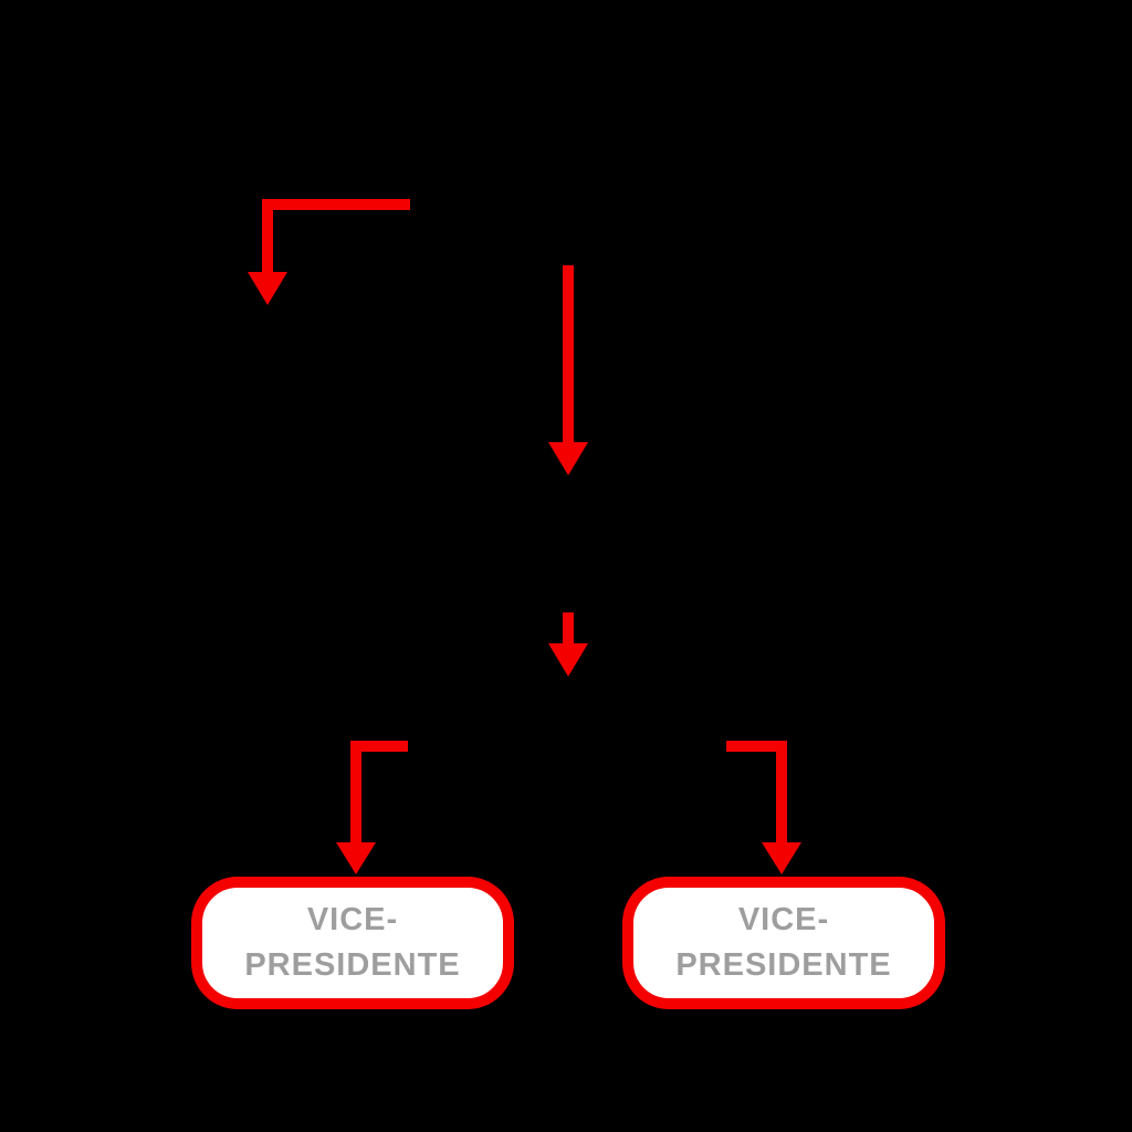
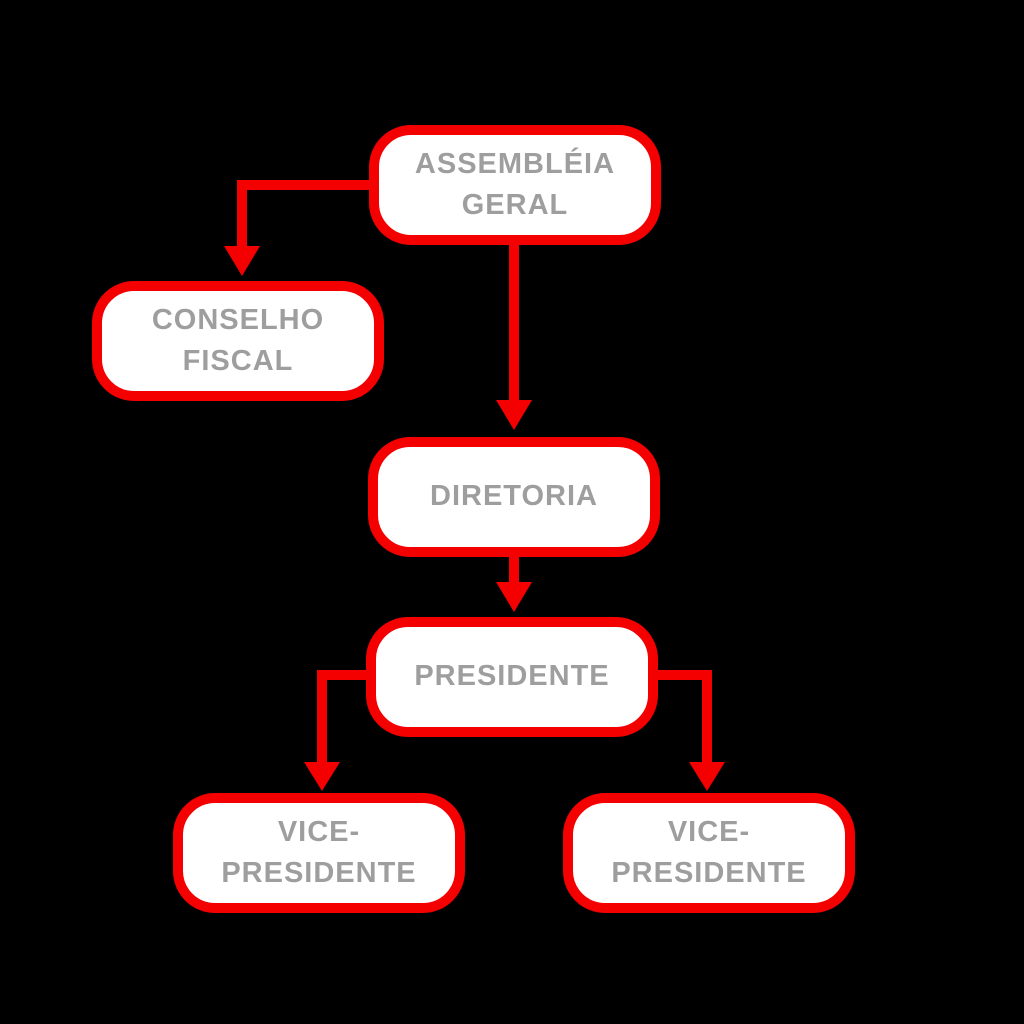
+ ASSEMBLÉIA GERAL
+ CONSELHO FISCAL
+ DIRETORIA
+ PRESIDENTE
  VICE-PRESIDENTE
  VICE-PRESIDENTE
